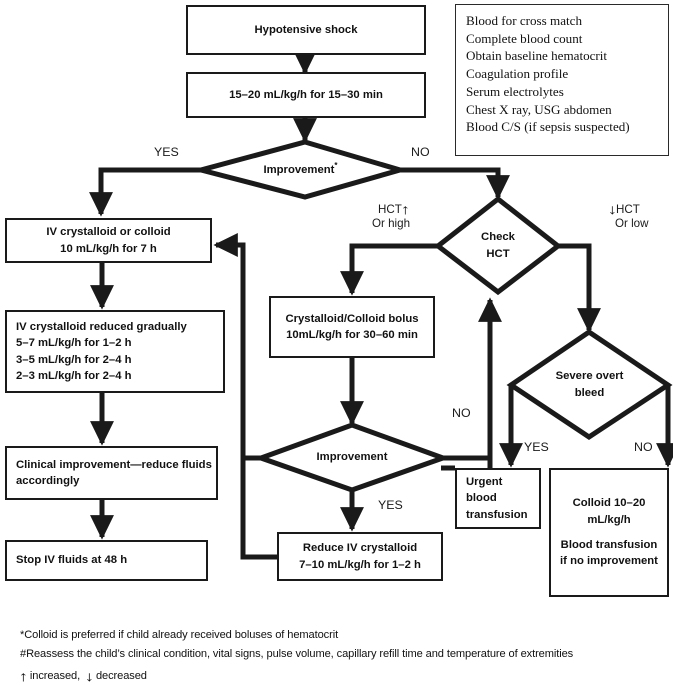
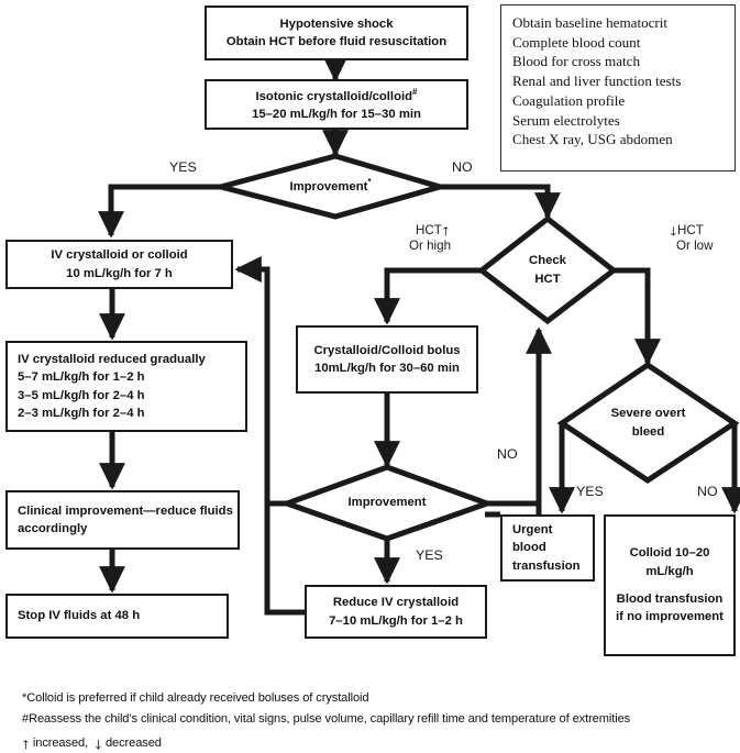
  Hypotensive shock
+ Obtain HCT before fluid resuscitation
+ Isotonic crystalloid/colloid#
  15–20 mL/kg/h for 15–30 min
  Improvement*
  IV crystalloid or colloid
  10 mL/kg/h for 7 h
  IV crystalloid reduced gradually
  5–7 mL/kg/h for 1–2 h
  3–5 mL/kg/h for 2–4 h
  2–3 mL/kg/h for 2–4 h
  Clinical improvement—reduce fluids
  accordingly
  Stop IV fluids at 48 h
  Check
  HCT
  Crystalloid/Colloid bolus
  10mL/kg/h for 30–60 min
  Improvement
  Reduce IV crystalloid
  7–10 mL/kg/h for 1–2 h
  Severe overt
  bleed
  Urgent
  blood
  transfusion
  Colloid 10–20
  mL/kg/h
  Blood transfusion
  if no improvement
  YES
  NO
  HCT↑
  Or high
  ↓HCT
  Or low
  NO
  YES
  YES
  NO
- Blood for cross match
+ Obtain baseline hematocrit
  Complete blood count
- Obtain baseline hematocrit
+ Blood for cross match
+ Renal and liver function tests
  Coagulation profile
  Serum electrolytes
  Chest X ray, USG abdomen
- Blood C/S (if sepsis suspected)
- *Colloid is preferred if child already received boluses of hematocrit
+ *Colloid is preferred if child already received boluses of crystalloid
  #Reassess the child’s clinical condition, vital signs, pulse volume, capillary refill time and temperature of extremities
  ↑ increased, ↓ decreased
